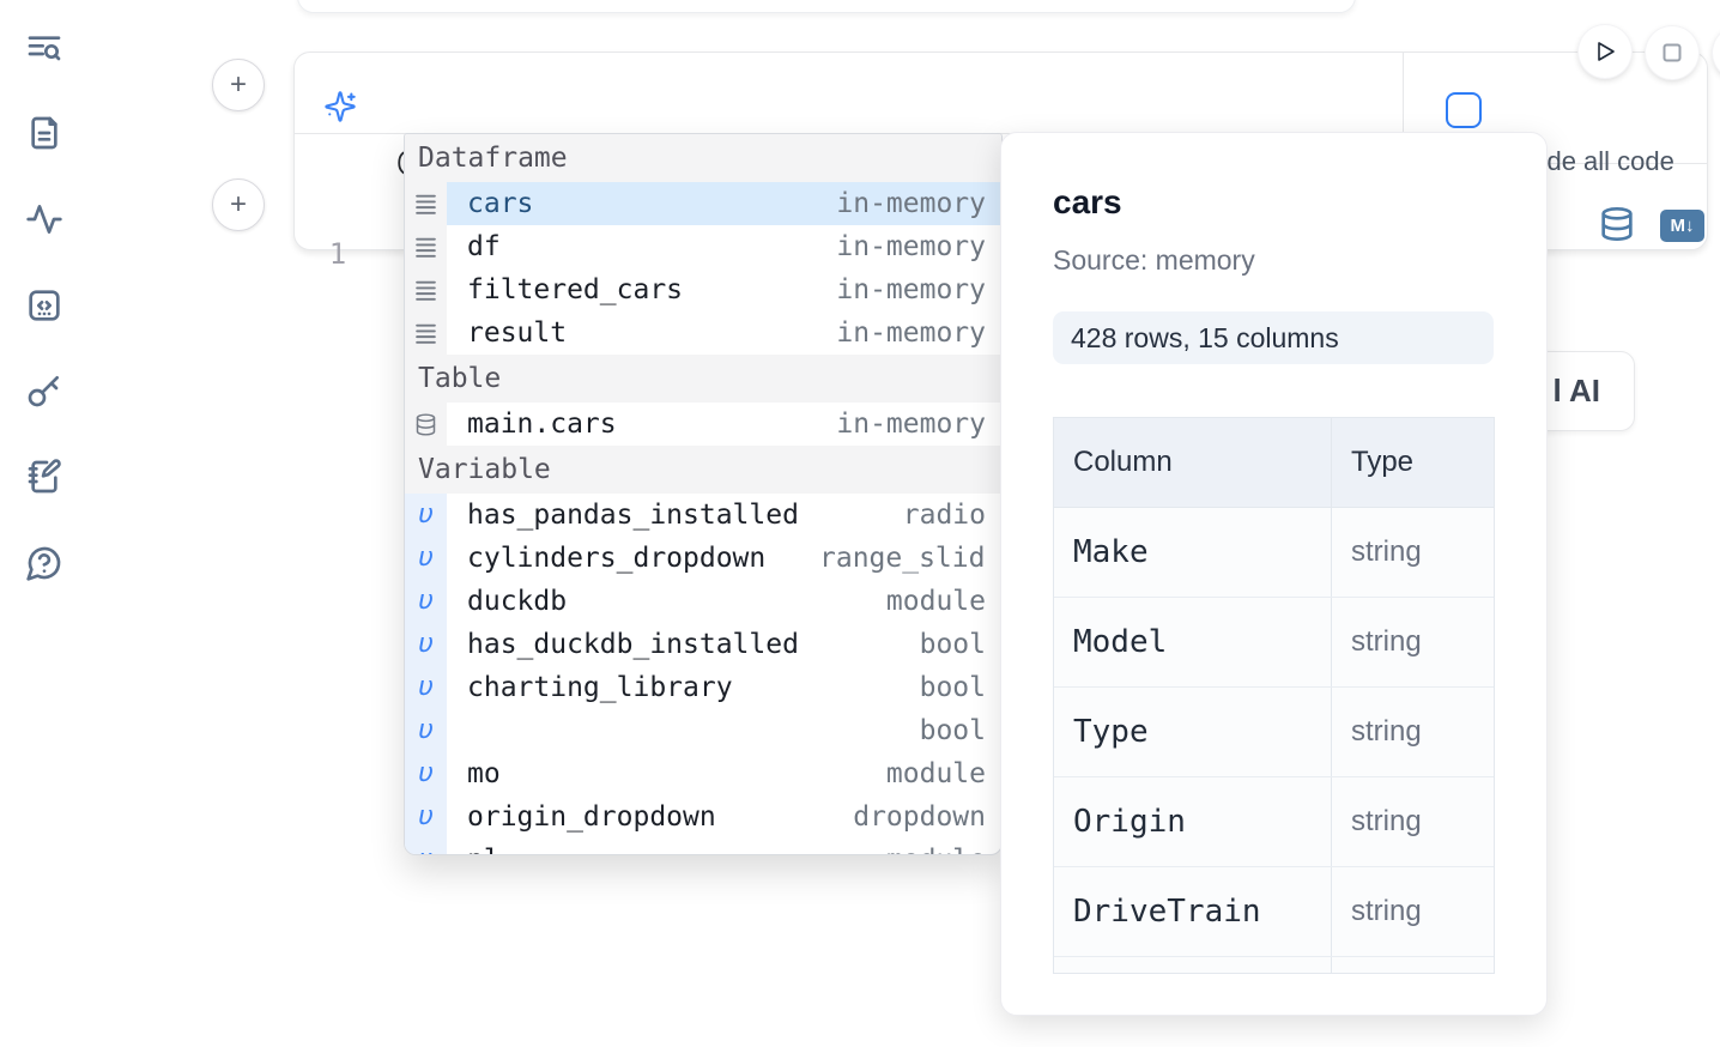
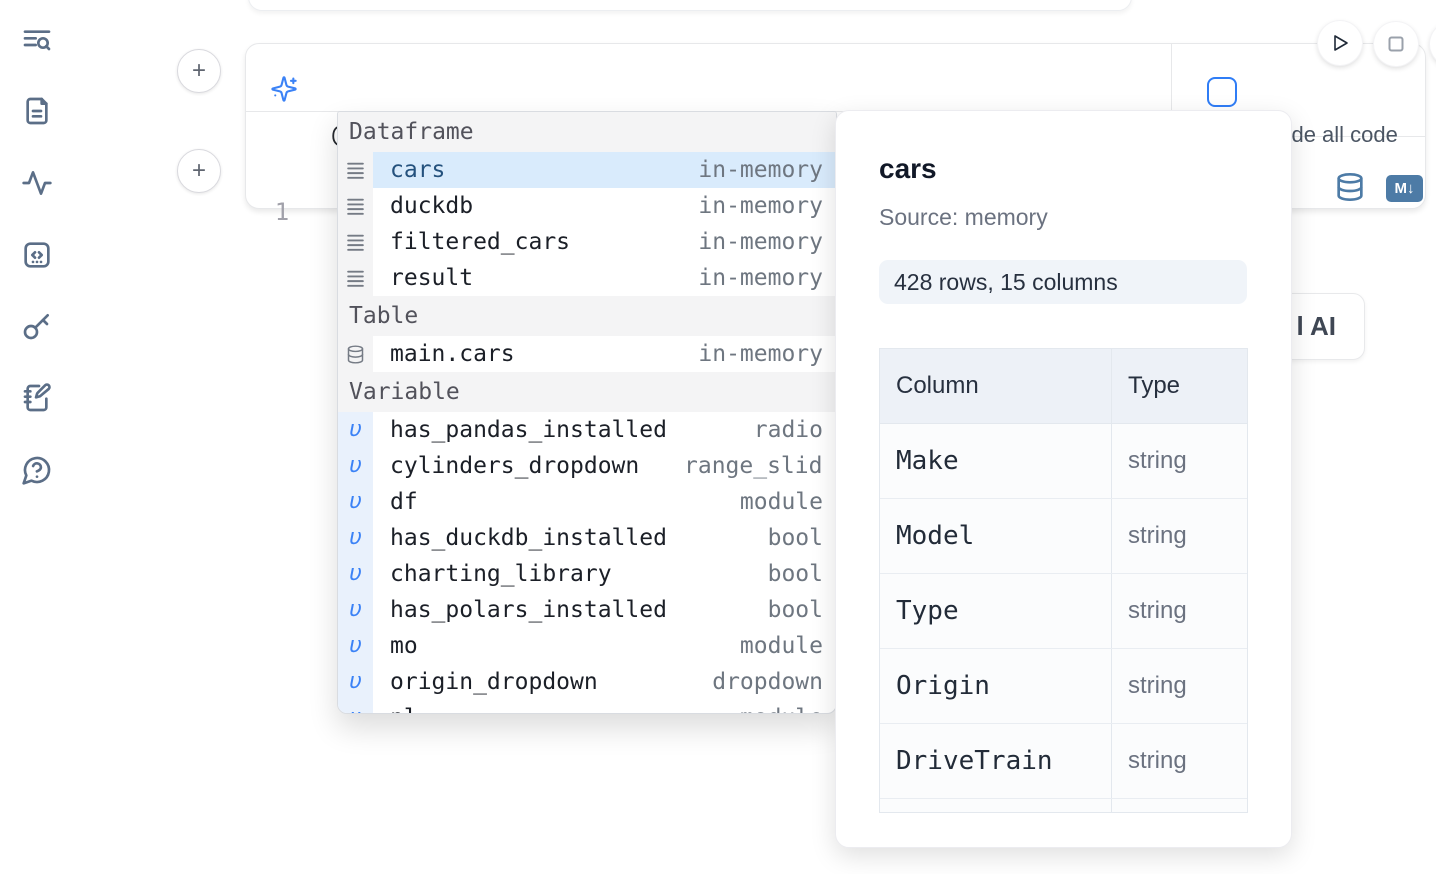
  +
  +
  1
  M↓
  l AI
  Dataframe
  cars
  in-memory
- df
+ duckdb
  in-memory
  filtered_cars
  in-memory
  result
  in-memory
  Table
  main.cars
  in-memory
  Variable
  υ
  has_pandas_installed
  radio
  υ
  cylinders_dropdown
  range_slid
  υ
- duckdb
+ df
  module
  υ
  has_duckdb_installed
  bool
  υ
  charting_library
  bool
  υ
+ has_polars_installed
  bool
  υ
  mo
  module
  υ
  origin_dropdown
  dropdown
  cars
  Source: memory
  428 rows, 15 columns
  Column
  Type
  Make
  string
  Model
  string
  Type
  string
  Origin
  string
  DriveTrain
  string
